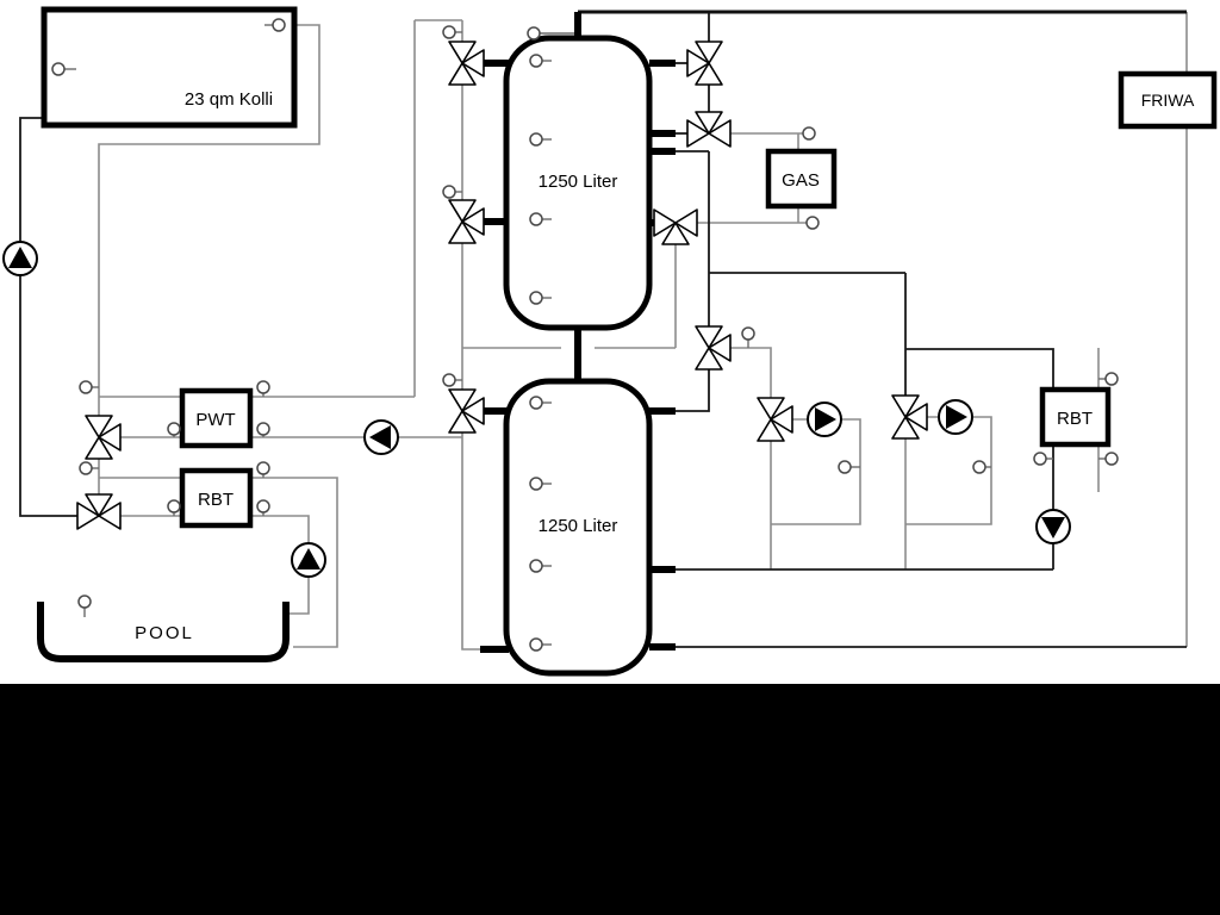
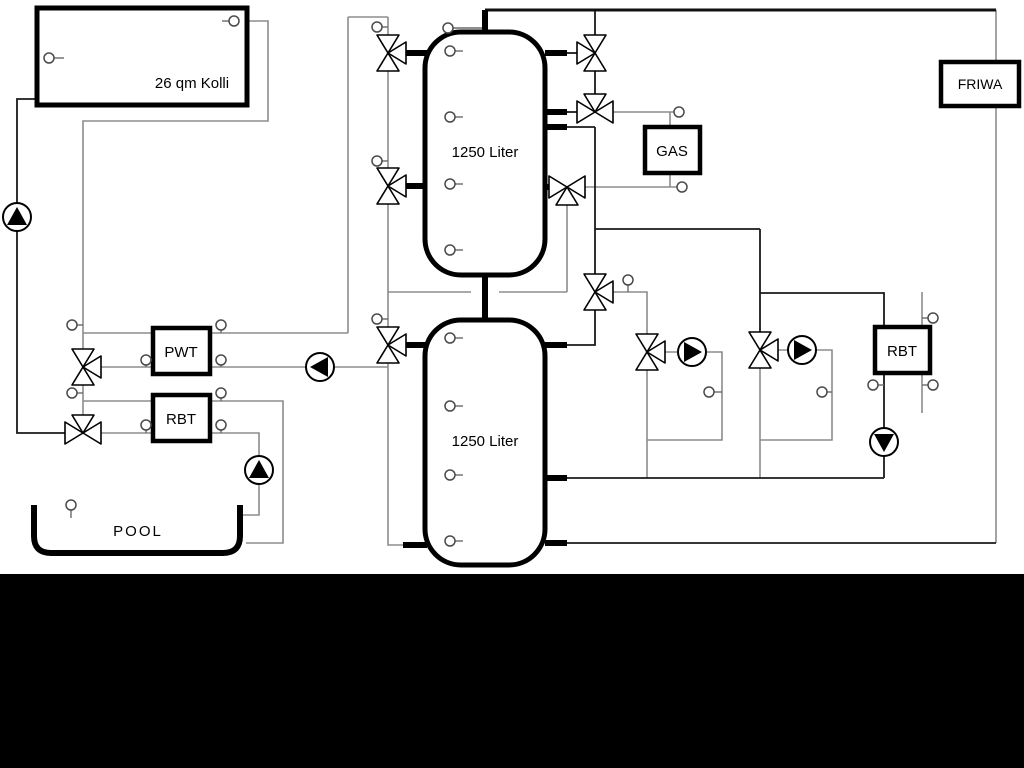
- 23 qm Kolli
+ 26 qm Kolli
  PWT
  RBT
  GAS
  FRIWA
  RBT
  1250 Liter
  1250 Liter
  POOL
